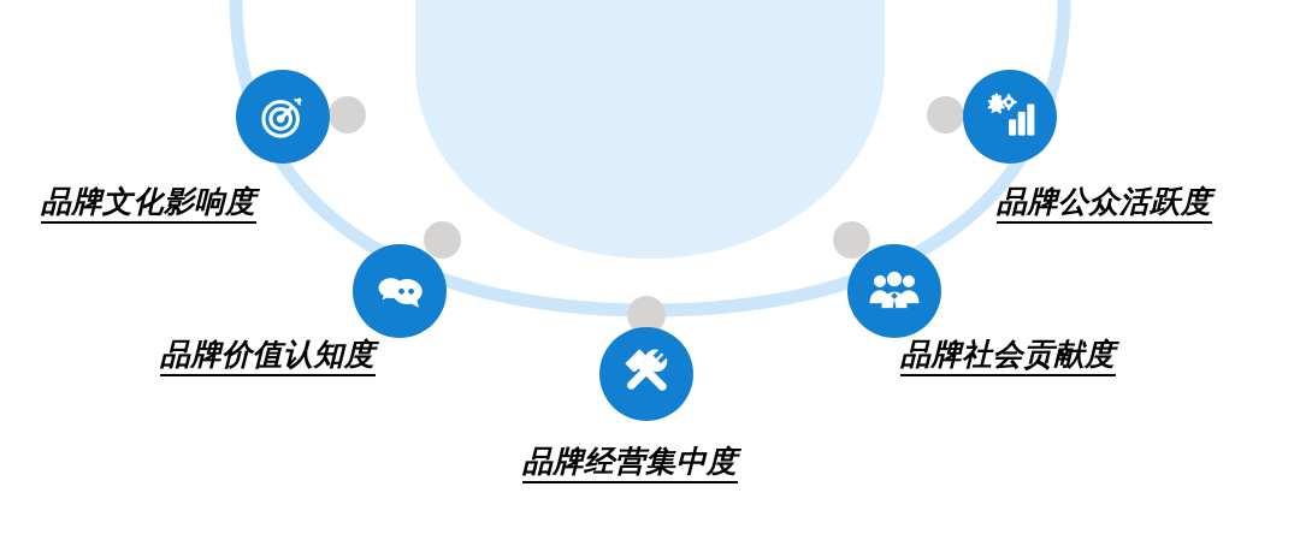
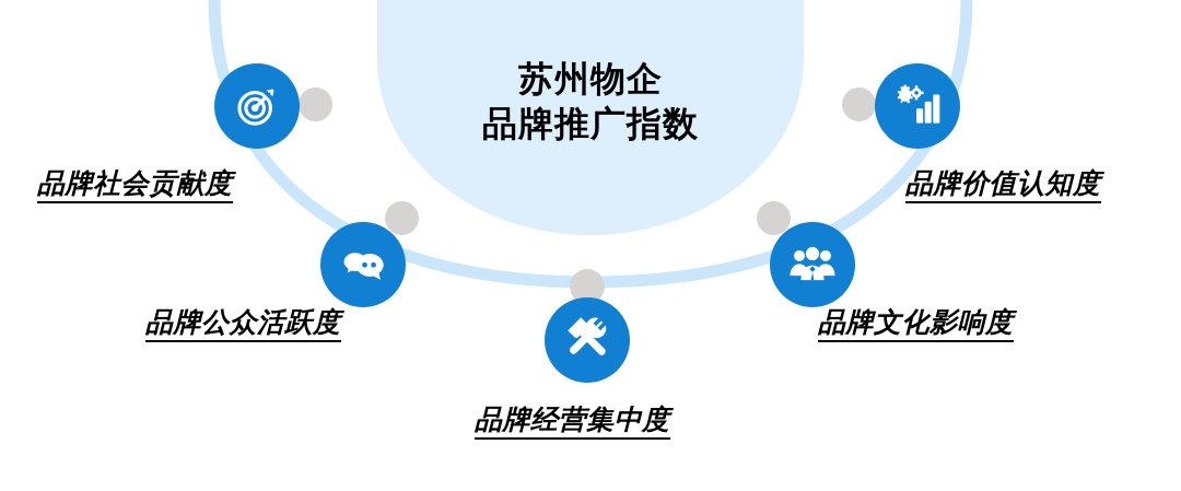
+ 苏州物企
+ 品牌推广指数
- 品牌文化影响度
+ 品牌社会贡献度
- 品牌价值认知度
+ 品牌公众活跃度
  品牌经营集中度
- 品牌社会贡献度
+ 品牌文化影响度
- 品牌公众活跃度
+ 品牌价值认知度
